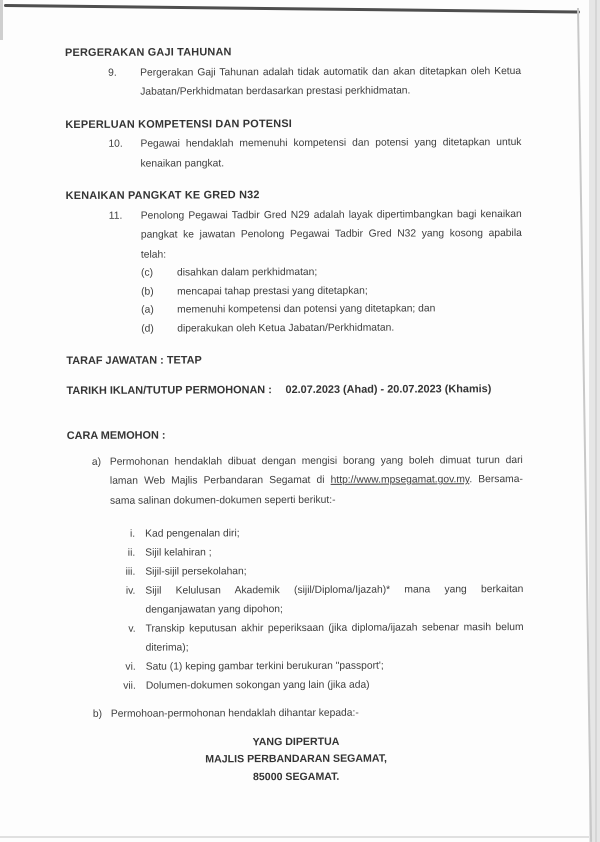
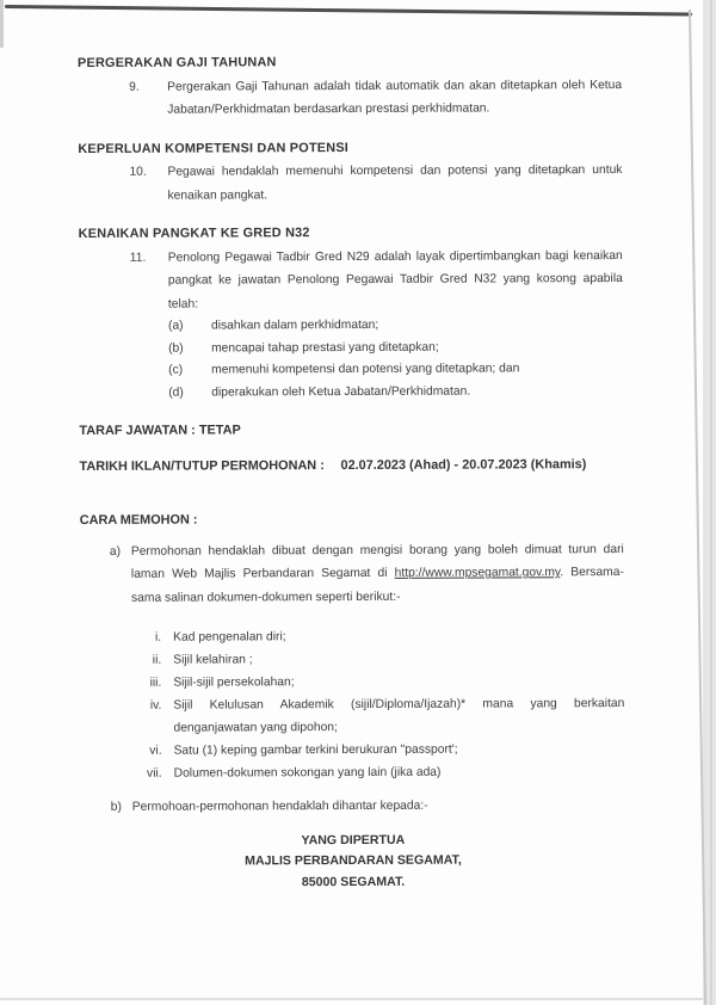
  PERGERAKAN GAJI TAHUNAN
  9.
  Pergerakan Gaji Tahunan adalah tidak automatik dan akan ditetapkan oleh Ketua Jabatan/Perkhidmatan berdasarkan prestasi perkhidmatan.
  KEPERLUAN KOMPETENSI DAN POTENSI
  10.
  Pegawai hendaklah memenuhi kompetensi dan potensi yang ditetapkan untuk kenaikan pangkat.
  KENAIKAN PANGKAT KE GRED N32
  11.
  Penolong Pegawai Tadbir Gred N29 adalah layak dipertimbangkan bagi kenaikan pangkat ke jawatan Penolong Pegawai Tadbir Gred N32 yang kosong apabila telah:
- (c)
+ (a)
  disahkan dalam perkhidmatan;
  (b)
  mencapai tahap prestasi yang ditetapkan;
- (a)
+ (c)
  memenuhi kompetensi dan potensi yang ditetapkan; dan
  (d)
  diperakukan oleh Ketua Jabatan/Perkhidmatan.
  TARAF JAWATAN : TETAP
  TARIKH IKLAN/TUTUP PERMOHONAN :
  02.07.2023 (Ahad) - 20.07.2023 (Khamis)
  CARA MEMOHON :
  a)
  Permohonan hendaklah dibuat dengan mengisi borang yang boleh dimuat turun dari laman Web Majlis Perbandaran Segamat di http://www.mpsegamat.gov.my. Bersama-sama salinan dokumen-dokumen seperti berikut:-
  i.
  Kad pengenalan diri;
  ii.
  Sijil kelahiran ;
  iii.
  Sijil-sijil persekolahan;
  iv.
  Sijil Kelulusan Akademik (sijil/Diploma/Ijazah)* mana yang berkaitan denganjawatan yang dipohon;
- v.
- Transkip keputusan akhir peperiksaan (jika diploma/ijazah sebenar masih belum diterima);
  vi.
  Satu (1) keping gambar terkini berukuran "passport';
  vii.
  Dolumen-dokumen sokongan yang lain (jika ada)
  b)
  Permohoan-permohonan hendaklah dihantar kepada:-
  YANG DIPERTUA
  MAJLIS PERBANDARAN SEGAMAT,
  85000 SEGAMAT.
